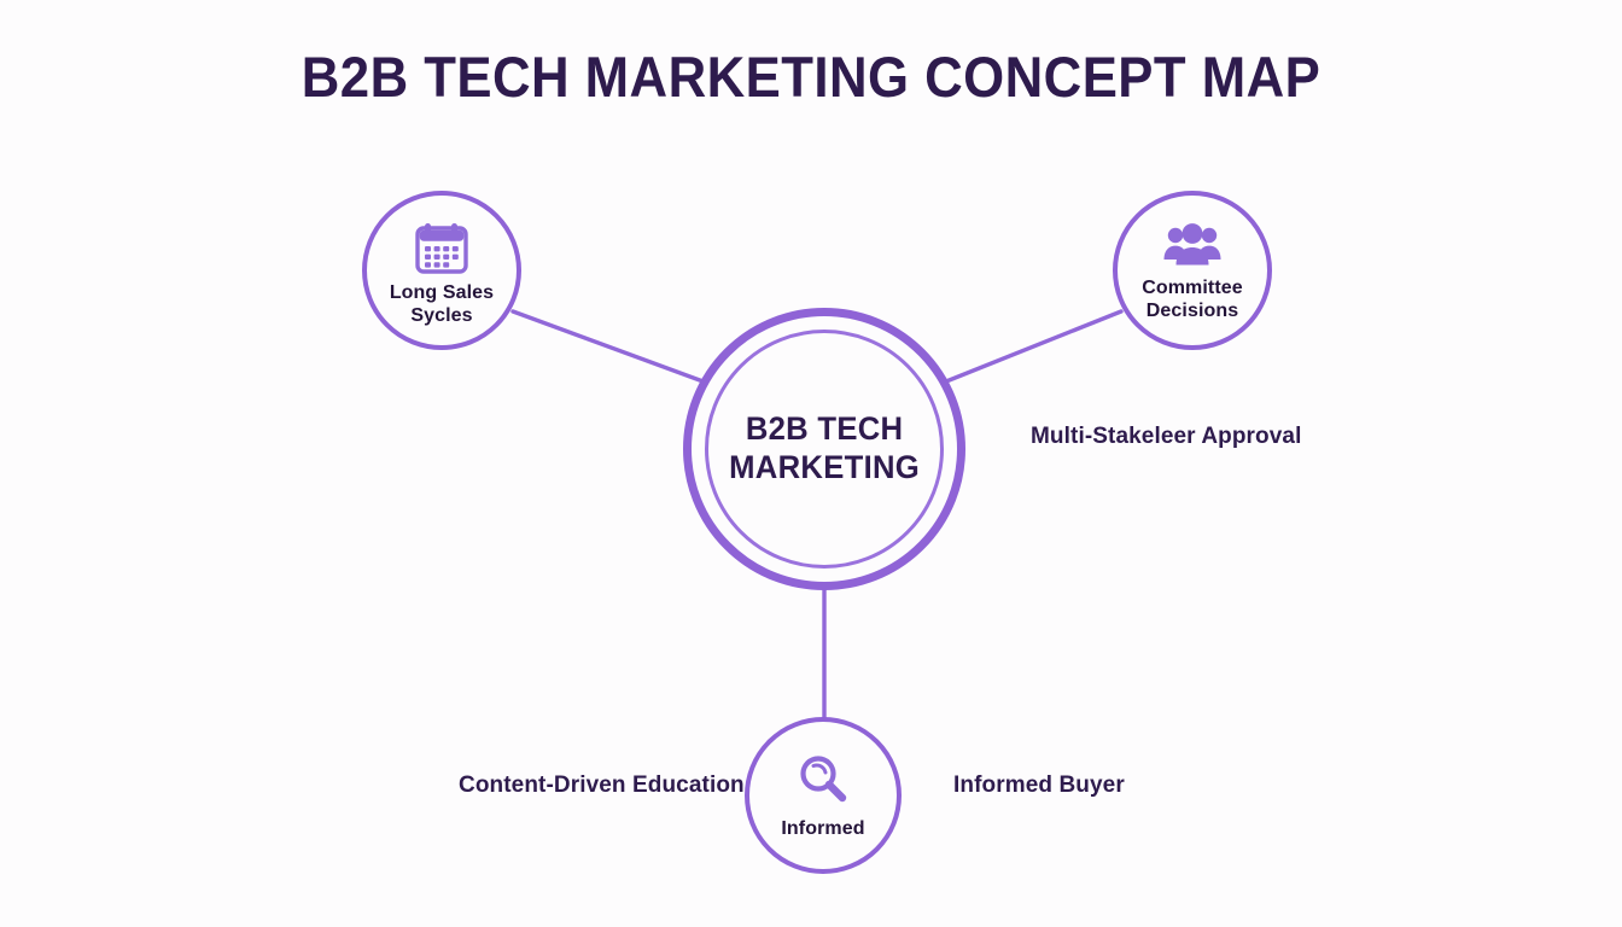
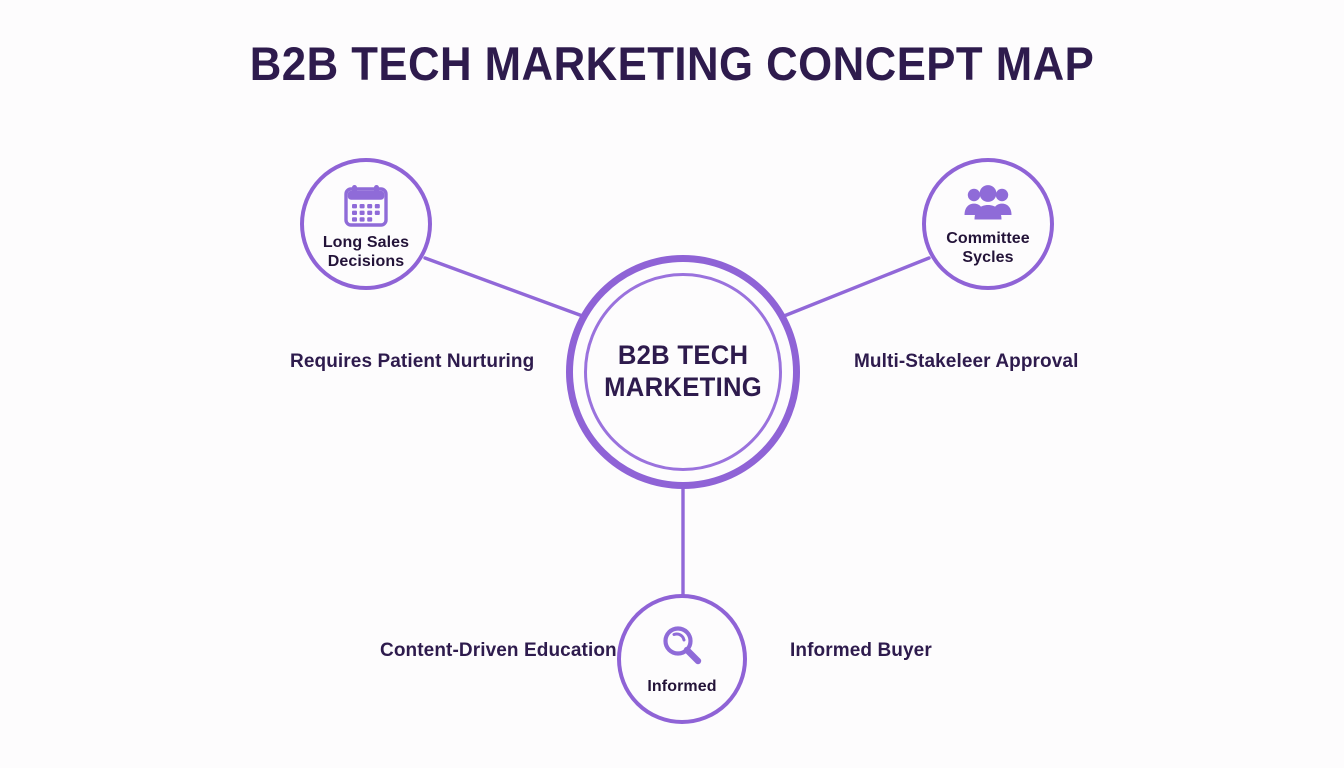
  B2B TECH MARKETING CONCEPT MAP
  B2B TECH
  MARKETING
  Long Sales
- Sycles
+ Decisions
  Committee
- Decisions
+ Sycles
  Informed
+ Requires Patient Nurturing
  Multi-Stakeleer Approval
  Content-Driven Education
  Informed Buyer
